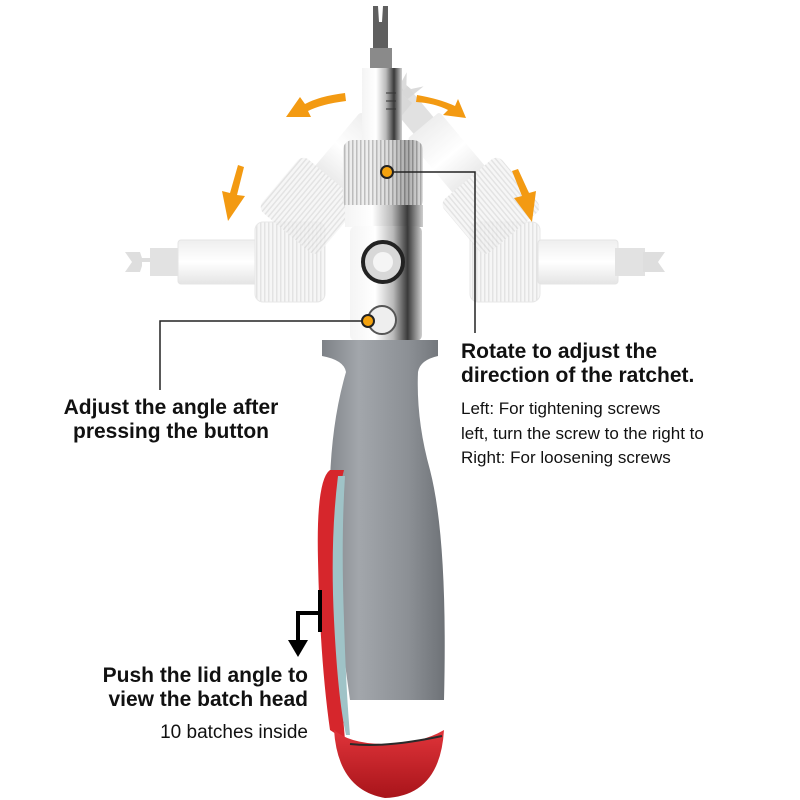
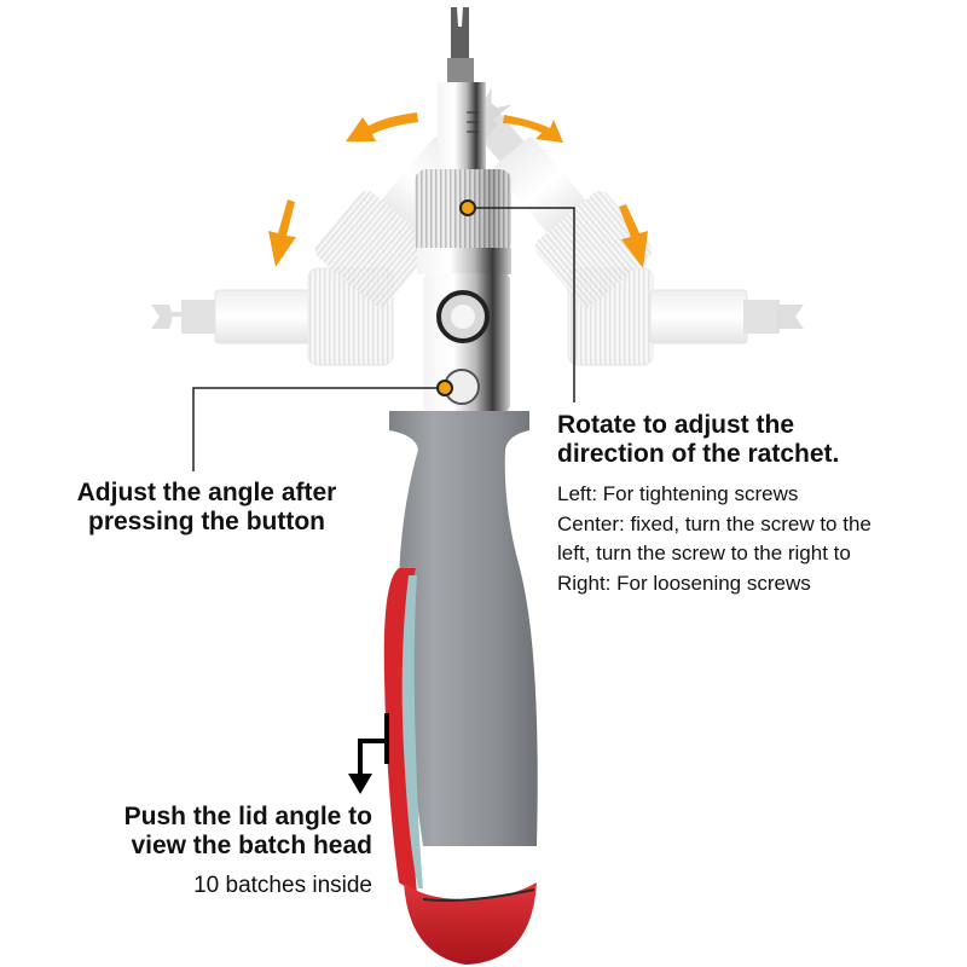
  Rotate to adjust the
  direction of the ratchet.
  Left: For tightening screws
+ Center: fixed, turn the screw to the
  left, turn the screw to the right to
  Right: For loosening screws
  Adjust the angle after
  pressing the button
  Push the lid angle to
  view the batch head
  10 batches inside
